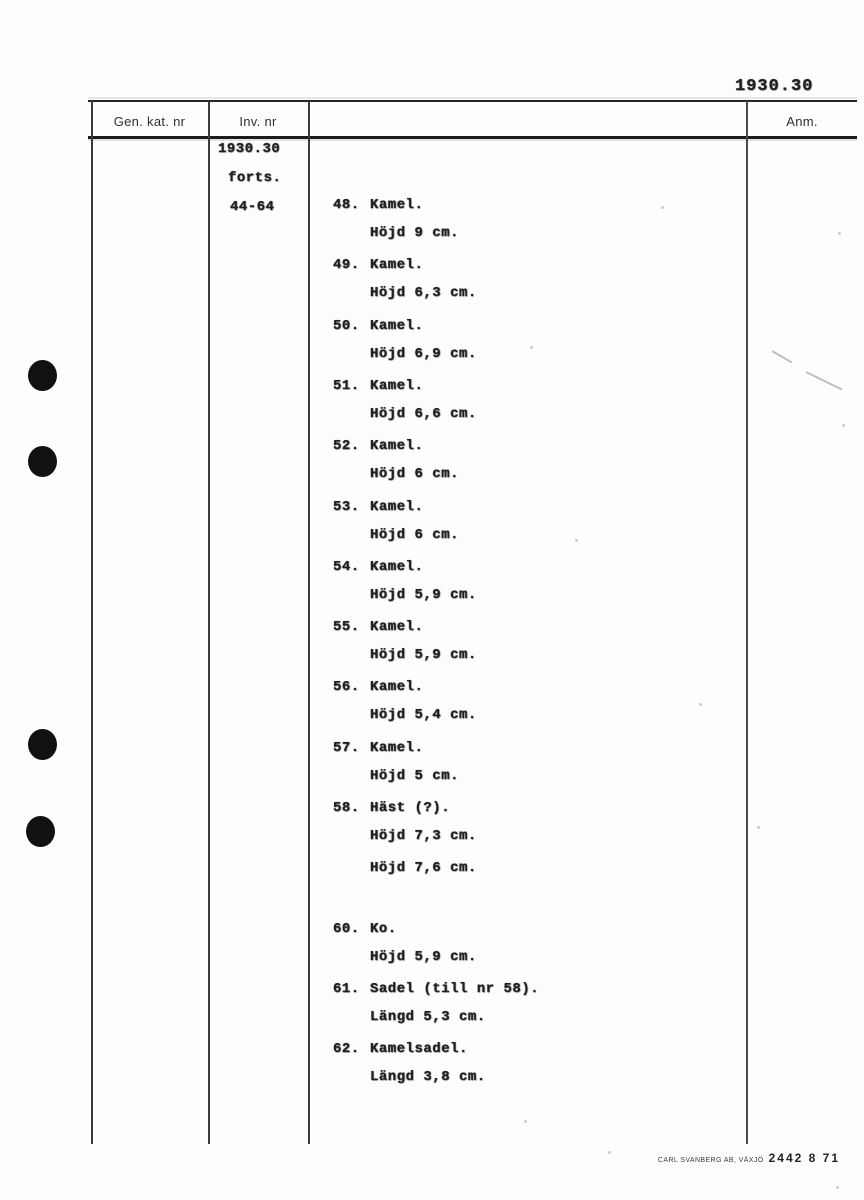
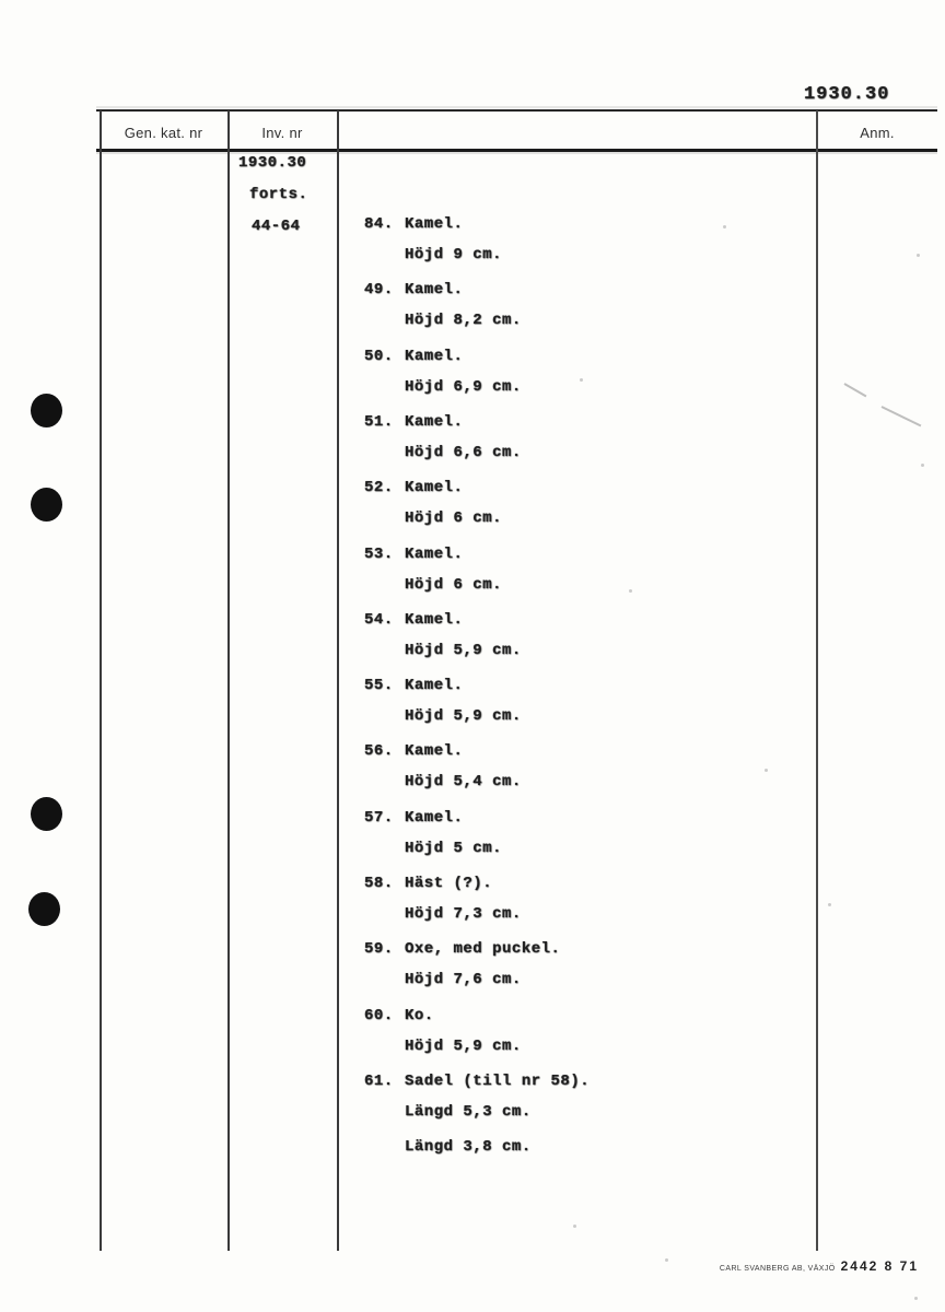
  1930.30
  Gen. kat. nr
  Inv. nr
  Anm.
  1930.30
  forts.
  44-64
- 48. Kamel.
+ 84. Kamel.
  Höjd 9 cm.
  49. Kamel.
- Höjd 6,3 cm.
+ Höjd 8,2 cm.
  50. Kamel.
  Höjd 6,9 cm.
  51. Kamel.
  Höjd 6,6 cm.
  52. Kamel.
  Höjd 6 cm.
  53. Kamel.
  Höjd 6 cm.
  54. Kamel.
  Höjd 5,9 cm.
  55. Kamel.
  Höjd 5,9 cm.
  56. Kamel.
  Höjd 5,4 cm.
  57. Kamel.
  Höjd 5 cm.
  58. Häst (?).
  Höjd 7,3 cm.
+ 59. Oxe, med puckel.
  Höjd 7,6 cm.
  60. Ko.
  Höjd 5,9 cm.
  61. Sadel (till nr 58).
  Längd 5,3 cm.
- 62. Kamelsadel.
  Längd 3,8 cm.
  2442 8 71
